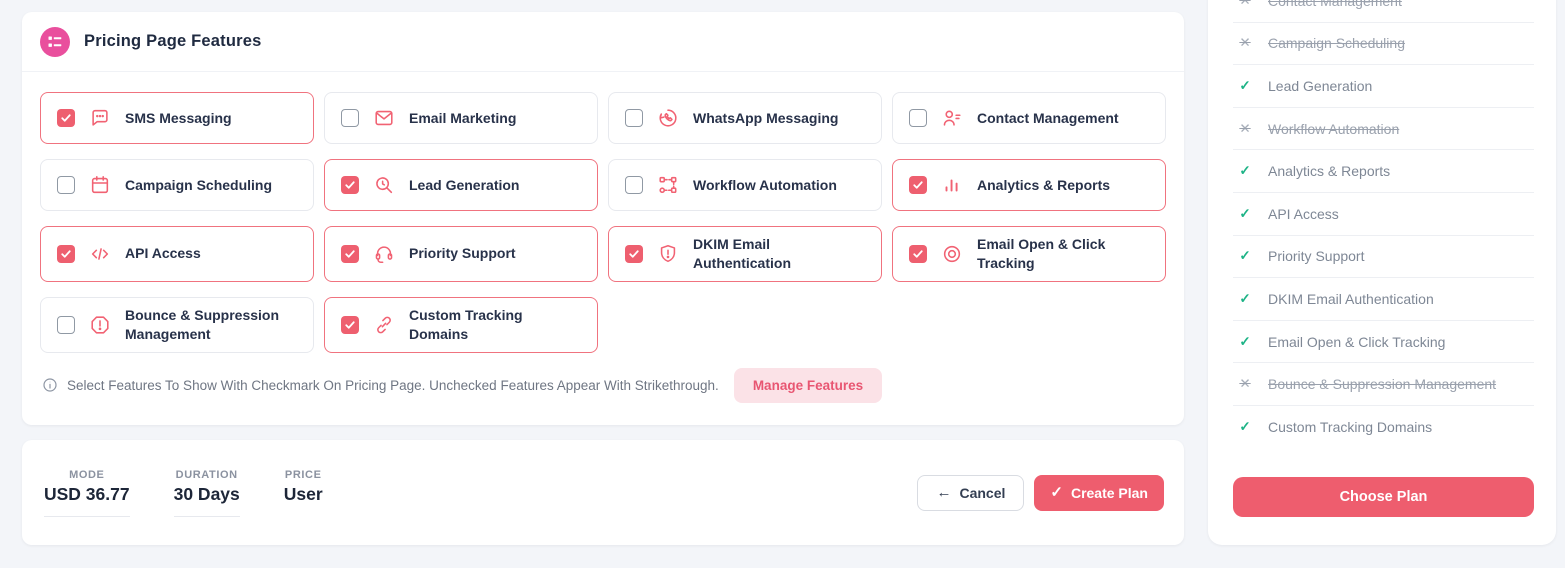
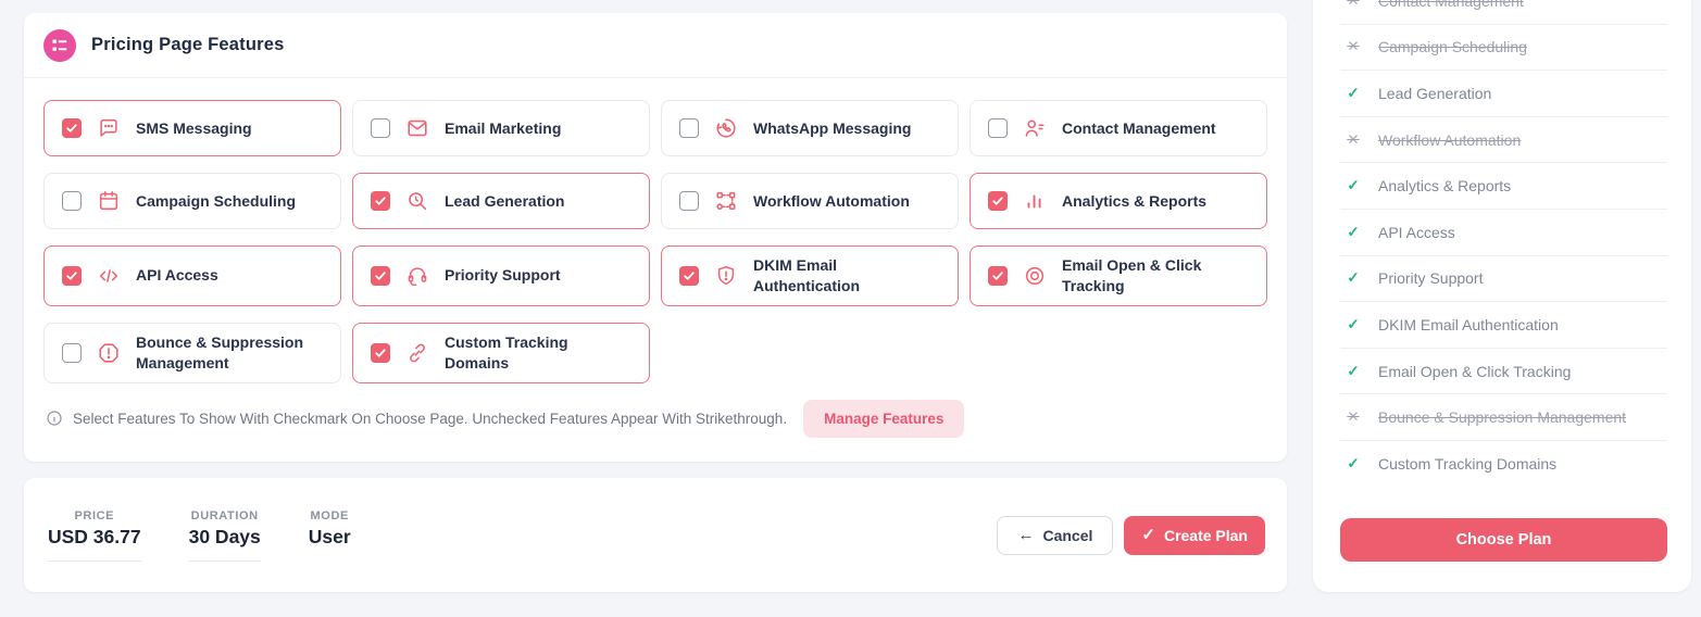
  Pricing Page Features
  SMS Messaging
  Email Marketing
  WhatsApp Messaging
  Contact Management
  Campaign Scheduling
  Lead Generation
  Workflow Automation
  Analytics & Reports
  API Access
  Priority Support
  DKIM Email Authentication
  Email Open & Click Tracking
  Bounce & Suppression Management
  Custom Tracking Domains
- Select Features To Show With Checkmark On Pricing Page. Unchecked Features Appear With Strikethrough.
+ Select Features To Show With Checkmark On Choose Page. Unchecked Features Appear With Strikethrough.
  Manage Features
- MODE
+ PRICE
  USD 36.77
  DURATION
  30 Days
- PRICE
+ MODE
  User
  ←
  Cancel
  ✓
  Create Plan
  ✕
  Contact Management
  ✕
  Campaign Scheduling
  ✓
  Lead Generation
  ✕
  Workflow Automation
  ✓
  Analytics & Reports
  ✓
  API Access
  ✓
  Priority Support
  ✓
  DKIM Email Authentication
  ✓
  Email Open & Click Tracking
  ✕
  Bounce & Suppression Management
  ✓
  Custom Tracking Domains
  Choose Plan
